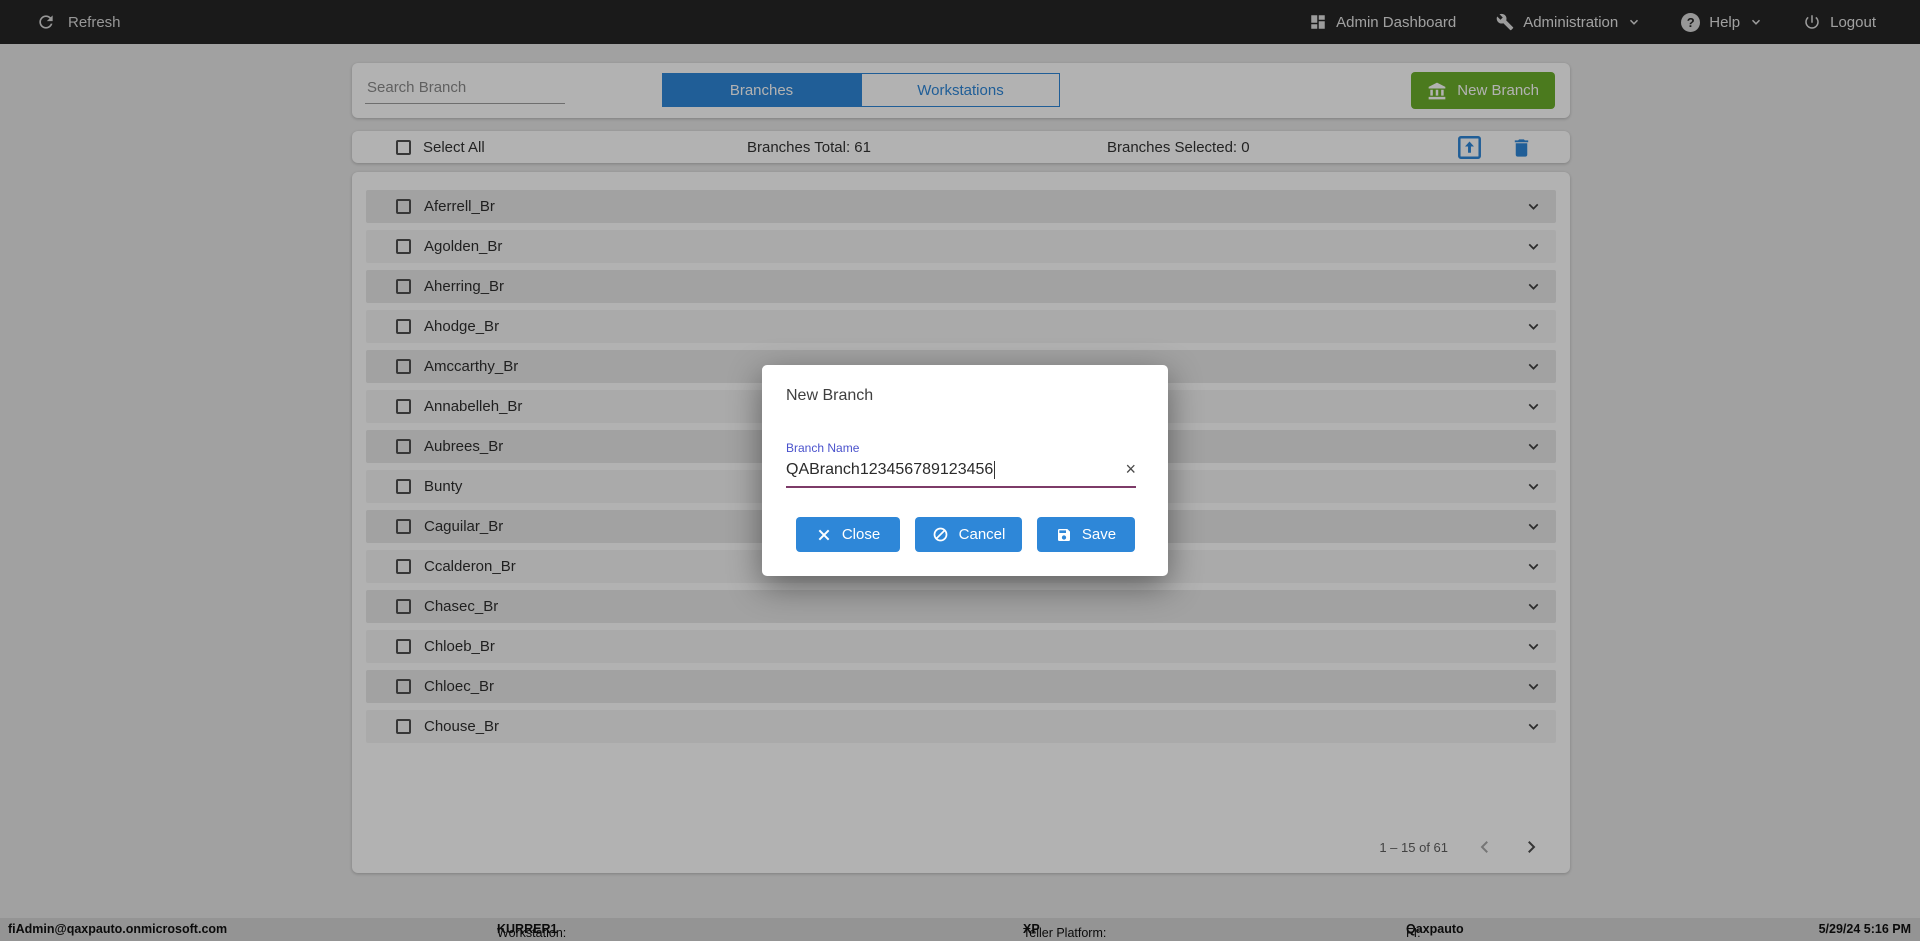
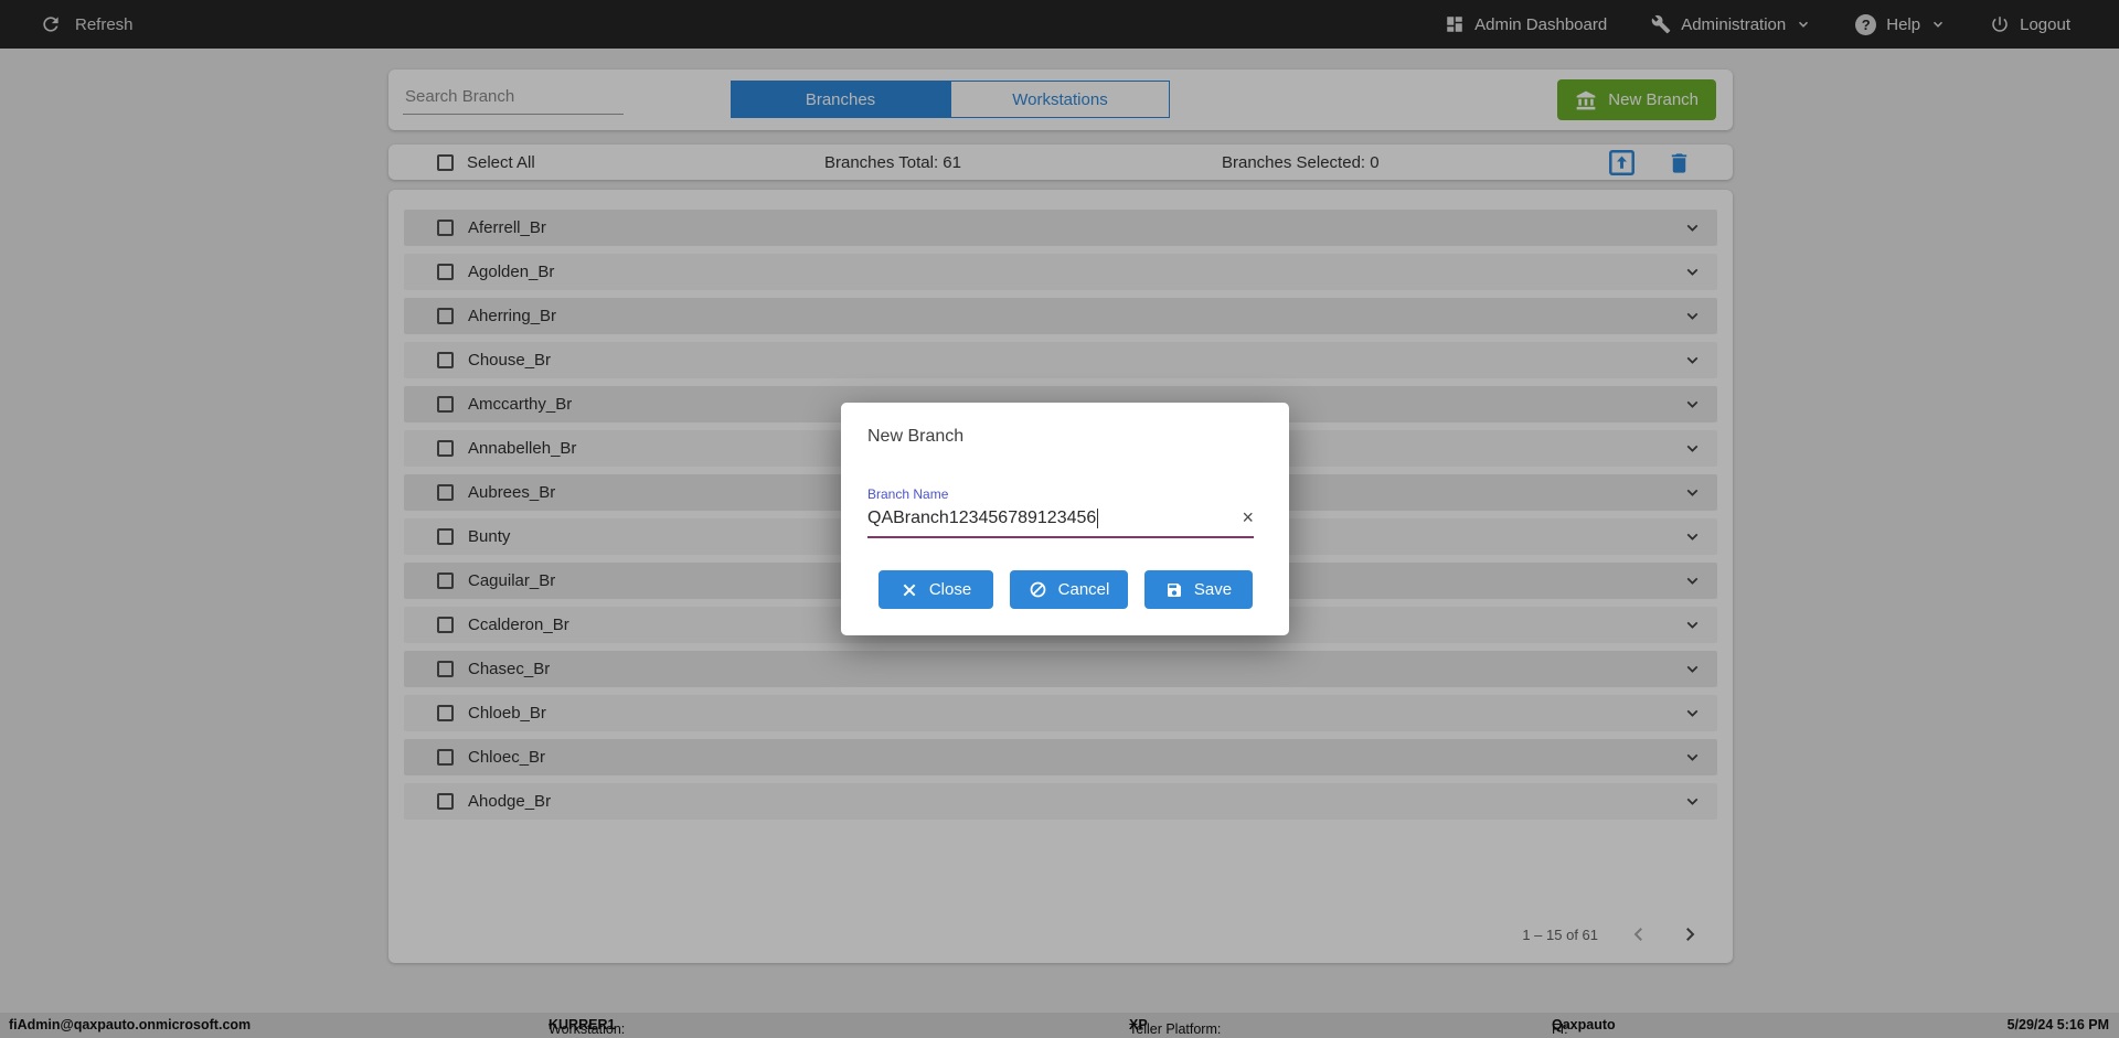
  Refresh
  Admin Dashboard
  Administration
  ?
  Help
  Logout
  Search Branch
  Branches
  Workstations
  New Branch
  Select All
  Branches Total: 61
  Branches Selected: 0
  Aferrell_Br
  Agolden_Br
  Aherring_Br
- Ahodge_Br
+ Chouse_Br
  Amccarthy_Br
  Annabelleh_Br
  Aubrees_Br
  Bunty
  Caguilar_Br
  Ccalderon_Br
  Chasec_Br
  Chloeb_Br
  Chloec_Br
- Chouse_Br
+ Ahodge_Br
  1 – 15 of 61
  fiAdmin@qaxpauto.onmicrosoft.com
  Workstation:
  KURRER1
  Teller Platform:
  XP
  FI:
  Qaxpauto
  5/29/24 5:16 PM
  New Branch
  Branch Name
  QABranch123456789123456
  ×
  Close
  Cancel
  Save
